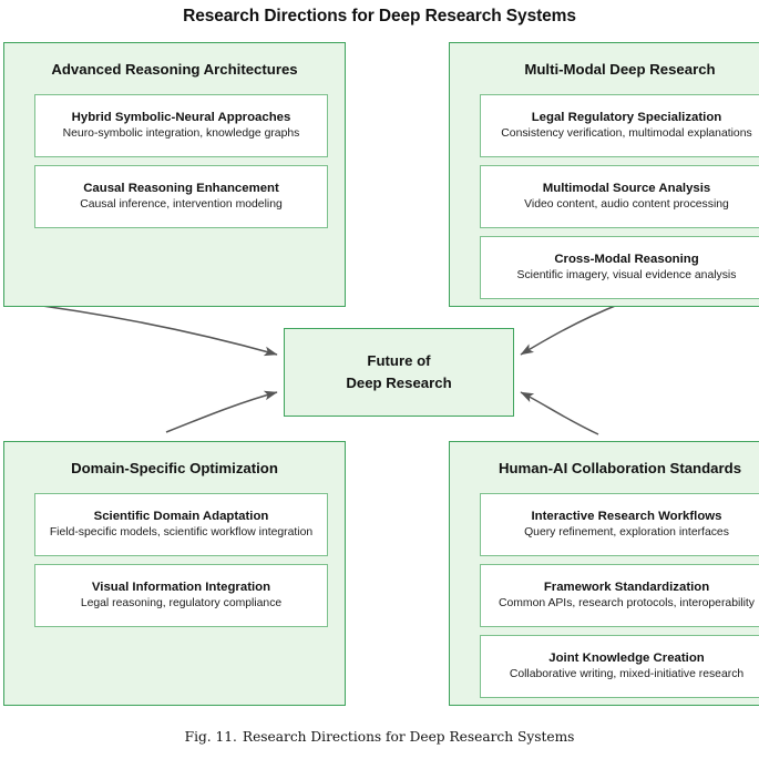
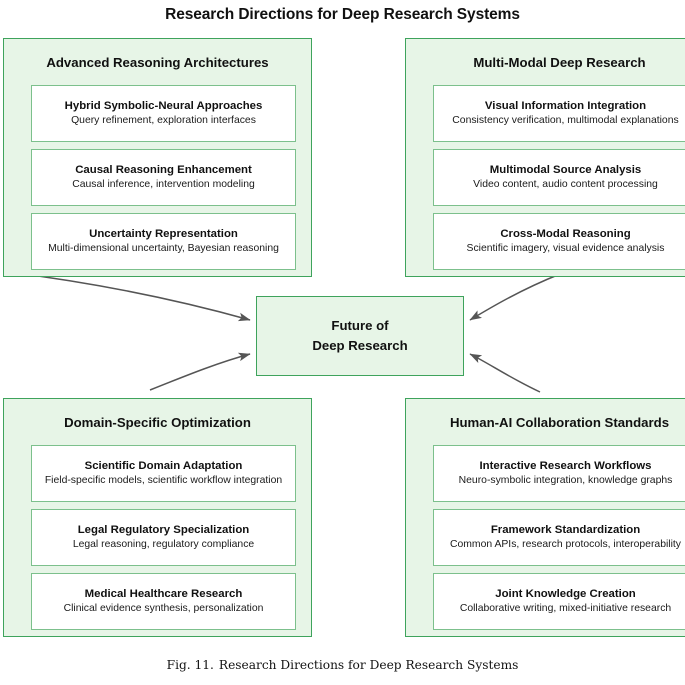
  Research Directions for Deep Research Systems
  Advanced Reasoning Architectures
  Hybrid Symbolic-Neural Approaches
- Neuro-symbolic integration, knowledge graphs
+ Query refinement, exploration interfaces
  Causal Reasoning Enhancement
  Causal inference, intervention modeling
+ Uncertainty Representation
+ Multi-dimensional uncertainty, Bayesian reasoning
  Multi-Modal Deep Research
- Legal Regulatory Specialization
+ Visual Information Integration
  Consistency verification, multimodal explanations
  Multimodal Source Analysis
  Video content, audio content processing
  Cross-Modal Reasoning
  Scientific imagery, visual evidence analysis
  Domain-Specific Optimization
  Scientific Domain Adaptation
  Field-specific models, scientific workflow integration
- Visual Information Integration
+ Legal Regulatory Specialization
  Legal reasoning, regulatory compliance
+ Medical Healthcare Research
+ Clinical evidence synthesis, personalization
  Human-AI Collaboration Standards
  Interactive Research Workflows
- Query refinement, exploration interfaces
+ Neuro-symbolic integration, knowledge graphs
  Framework Standardization
  Common APIs, research protocols, interoperability
  Joint Knowledge Creation
  Collaborative writing, mixed-initiative research
  Future of
  Deep Research
  Fig. 11. Research Directions for Deep Research Systems
